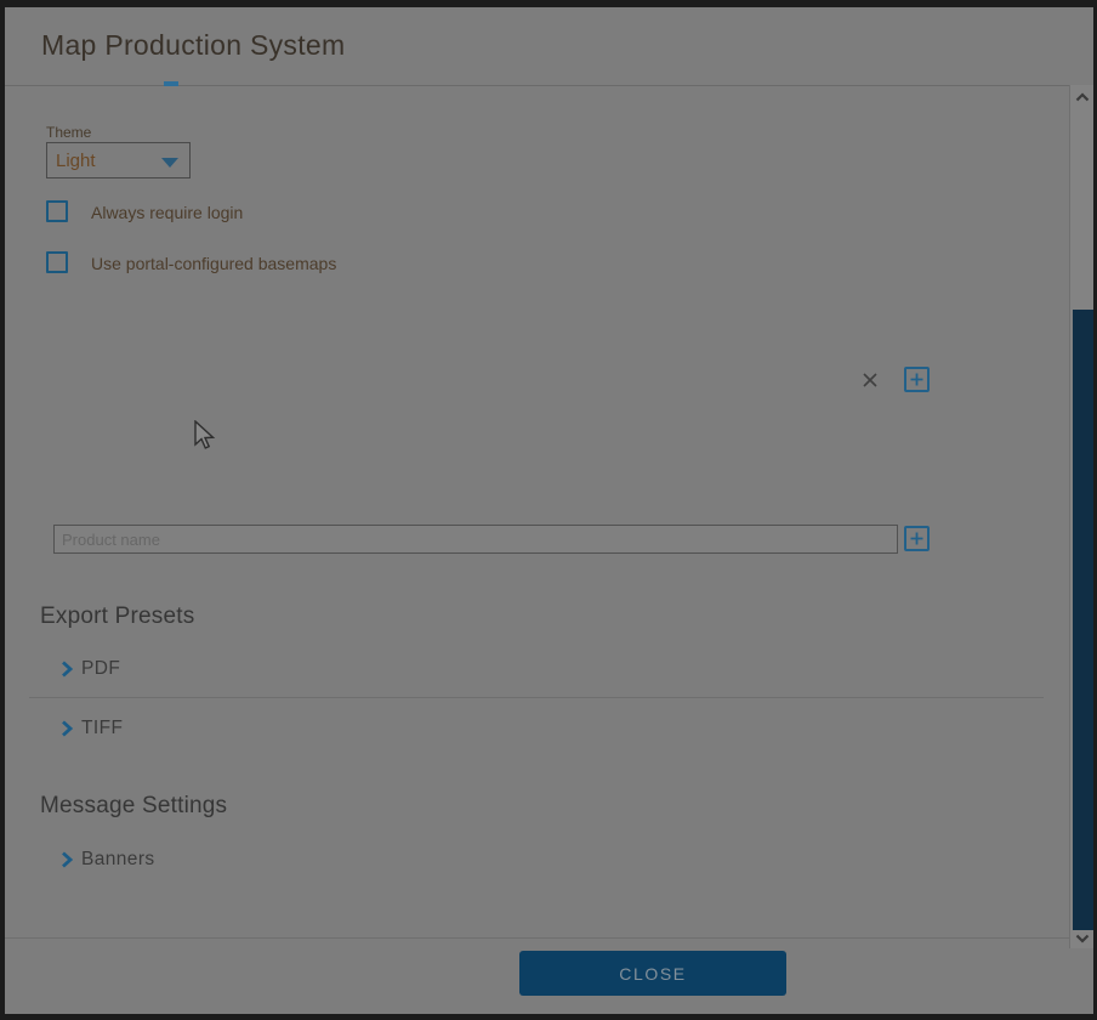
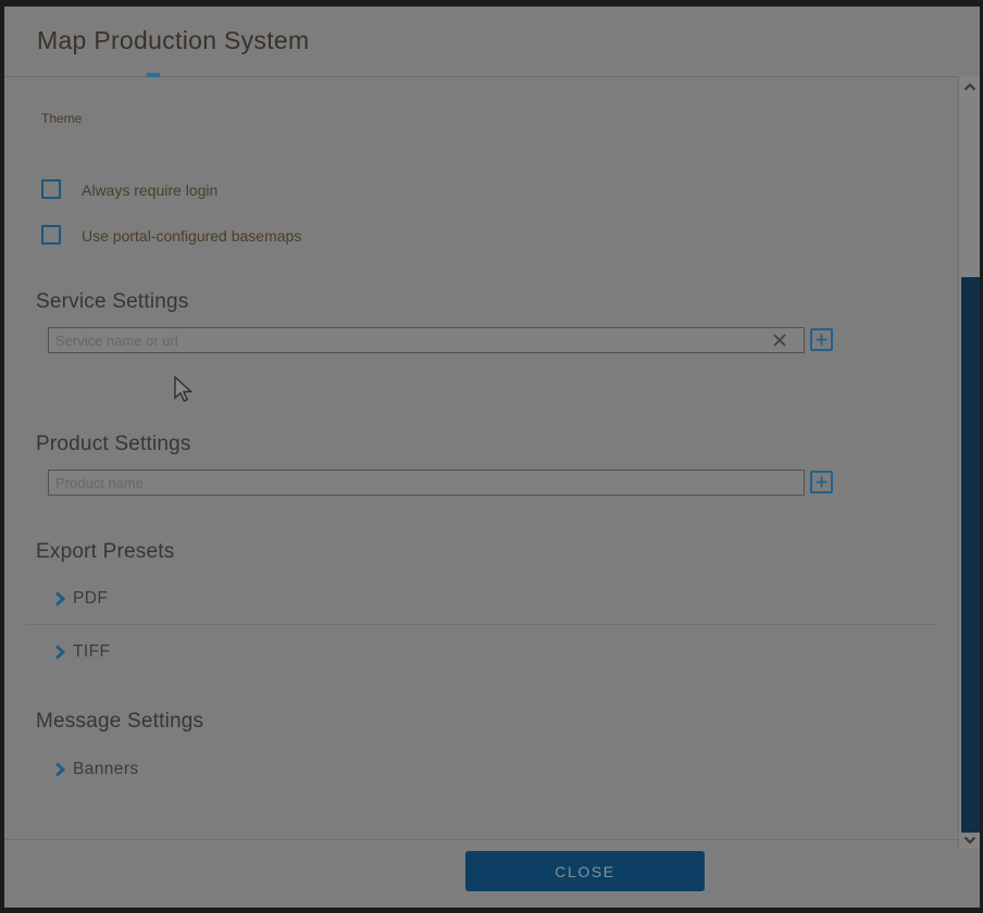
  Map Production System
  Theme
- Light
  Always require login
  Use portal-configured basemaps
+ Service Settings
+ Service name or url
+ Product Settings
  Product name
  Export Presets
  PDF
  TIFF
  Message Settings
  Banners
  CLOSE
